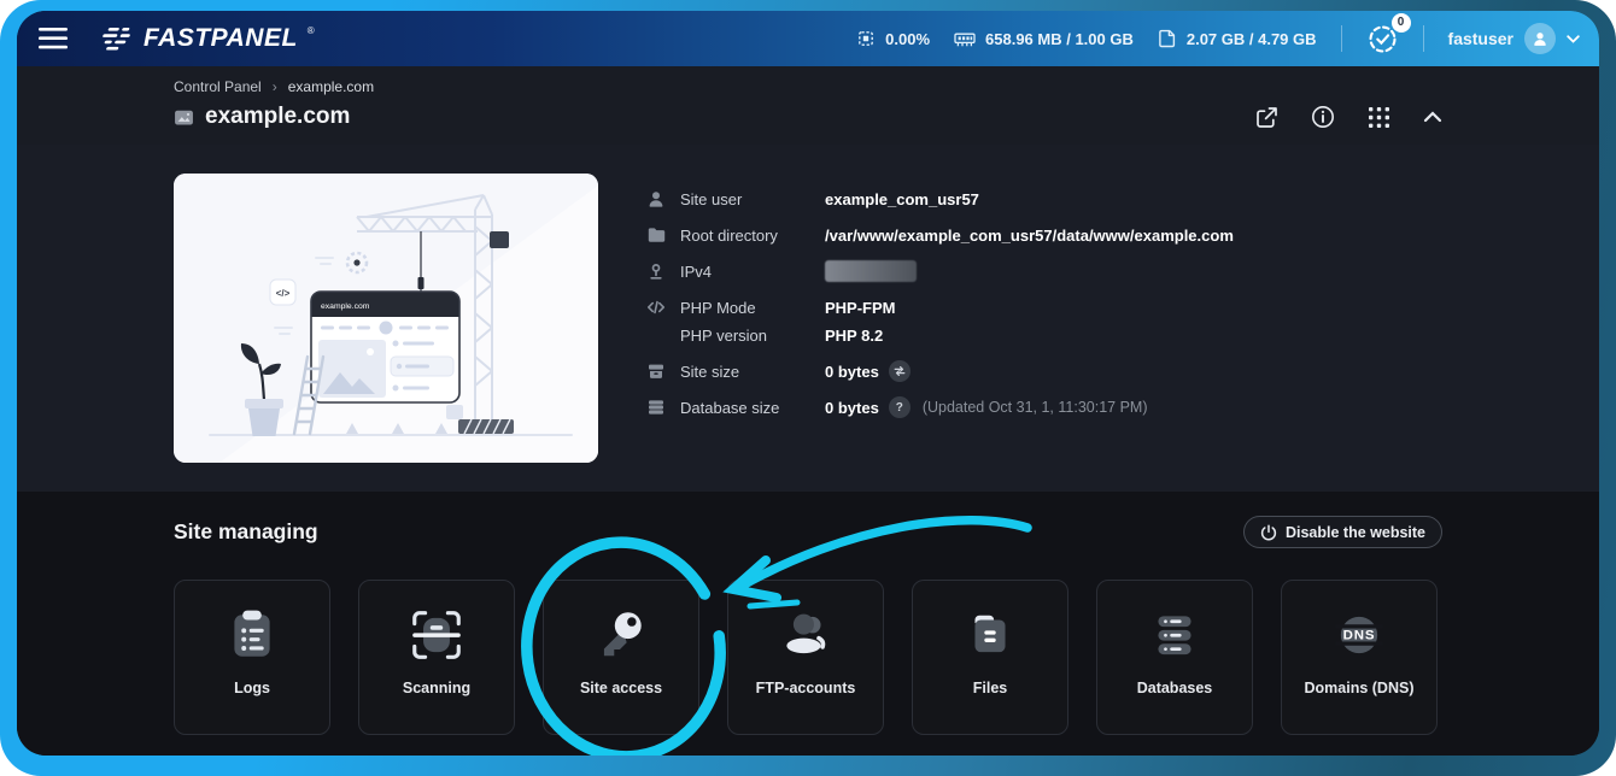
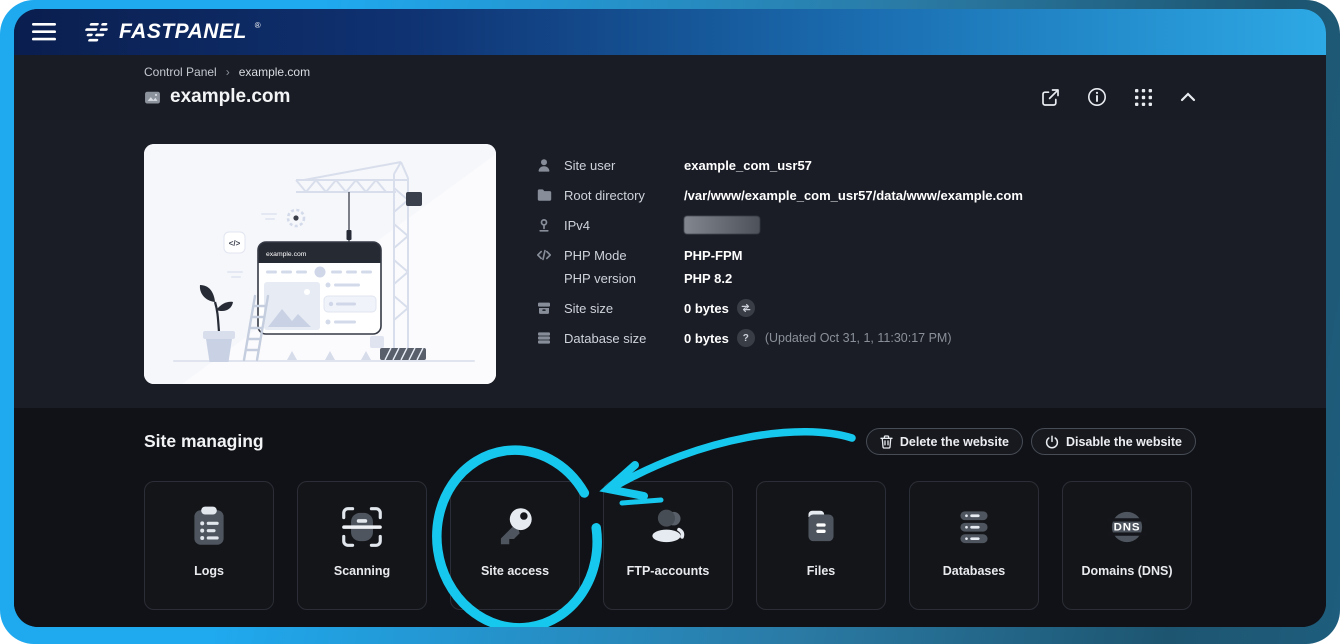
  FASTPANEL
  ®
- 0.00%
- 658.96 MB / 1.00 GB
- 2.07 GB / 4.79 GB
- 0
- fastuser
  Control Panel
  ›
  example.com
  example.com
  </>
  Site user
  example_com_usr57
  Root directory
  /var/www/example_com_usr57/data/www/example.com
  IPv4
  PHP Mode
  PHP-FPM
  PHP version
  PHP 8.2
  Site size
  0 bytes
  Database size
  0 bytes
  ?
  (Updated Oct 31, 1, 11:30:17 PM)
  Site managing
+ Delete the website
  Disable the website
  Logs
  Scanning
  Site access
  FTP-accounts
  Files
  Databases
  DNS
  Domains (DNS)
